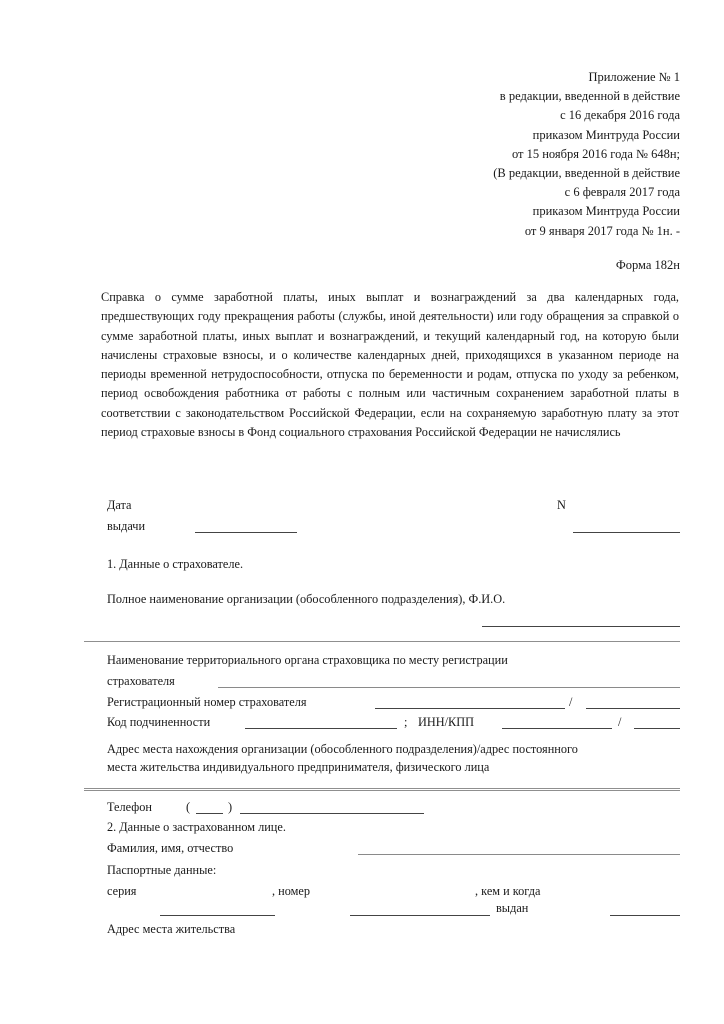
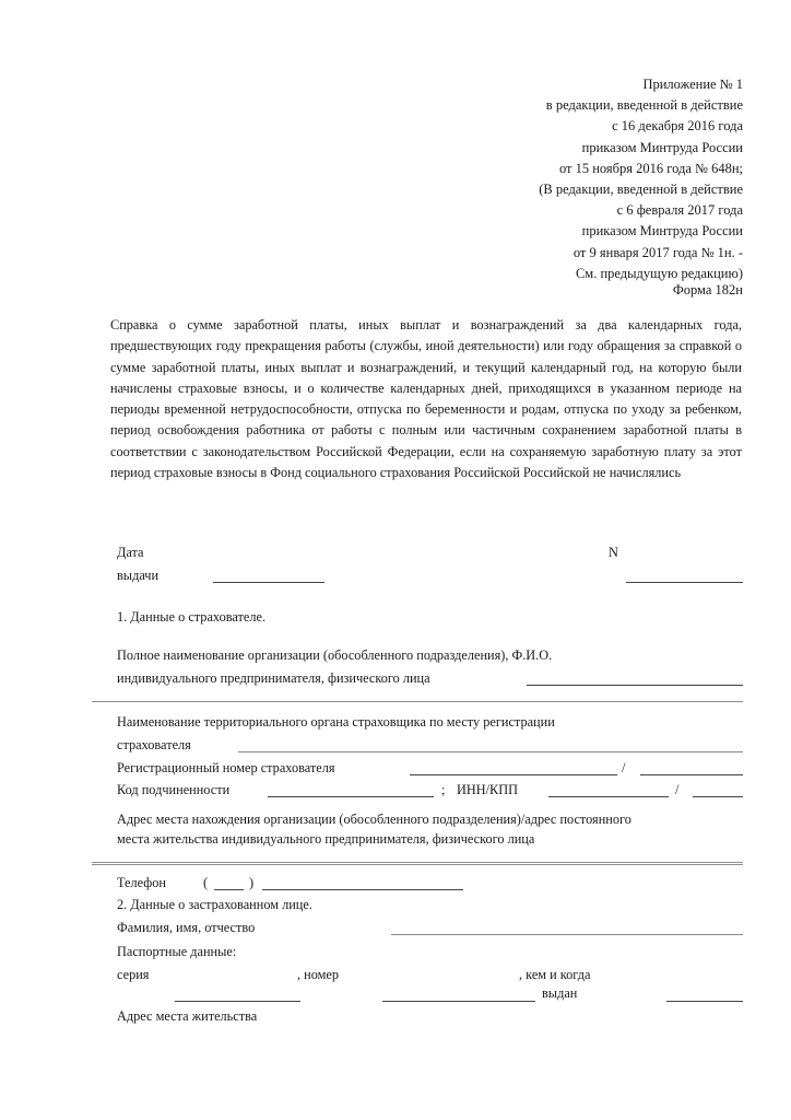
  Приложение № 1
  в редакции, введенной в действие
  с 16 декабря 2016 года
  приказом Минтруда России
  от 15 ноября 2016 года № 648н;
  (В редакции, введенной в действие
  с 6 февраля 2017 года
  приказом Минтруда России
  от 9 января 2017 года № 1н. -
+ См. предыдущую редакцию)
  Форма 182н
- Справка о сумме заработной платы, иных выплат и вознаграждений за два календарных года, предшествующих году прекращения работы (службы, иной деятельности) или году обращения за справкой о сумме заработной платы, иных выплат и вознаграждений, и текущий календарный год, на которую были начислены страховые взносы, и о количестве календарных дней, приходящихся в указанном периоде на периоды временной нетрудоспособности, отпуска по беременности и родам, отпуска по уходу за ребенком, период освобождения работника от работы с полным или частичным сохранением заработной платы в соответствии с законодательством Российской Федерации, если на сохраняемую заработную плату за этот период страховые взносы в Фонд социального страхования Российской Федерации не начислялись
+ Справка о сумме заработной платы, иных выплат и вознаграждений за два календарных года, предшествующих году прекращения работы (службы, иной деятельности) или году обращения за справкой о сумме заработной платы, иных выплат и вознаграждений, и текущий календарный год, на которую были начислены страховые взносы, и о количестве календарных дней, приходящихся в указанном периоде на периоды временной нетрудоспособности, отпуска по беременности и родам, отпуска по уходу за ребенком, период освобождения работника от работы с полным или частичным сохранением заработной платы в соответствии с законодательством Российской Федерации, если на сохраняемую заработную плату за этот период страховые взносы в Фонд социального страхования Российской Российской не начислялись
  Дата
  выдачи
  N
  1. Данные о страхователе.
  Полное наименование организации (обособленного подразделения), Ф.И.О.
+ индивидуального предпринимателя, физического лица
  Наименование территориального органа страховщика по месту регистрации
  страхователя
  Регистрационный номер страхователя
  /
  Код подчиненности
  ;
  ИНН/КПП
  /
  Адрес места нахождения организации (обособленного подразделения)/адрес постоянного
  места жительства индивидуального предпринимателя, физического лица
  Телефон
  (
  )
  2. Данные о застрахованном лице.
  Фамилия, имя, отчество
  Паспортные данные:
  серия
  , номер
  , кем и когда
  выдан
  Адрес места жительства
